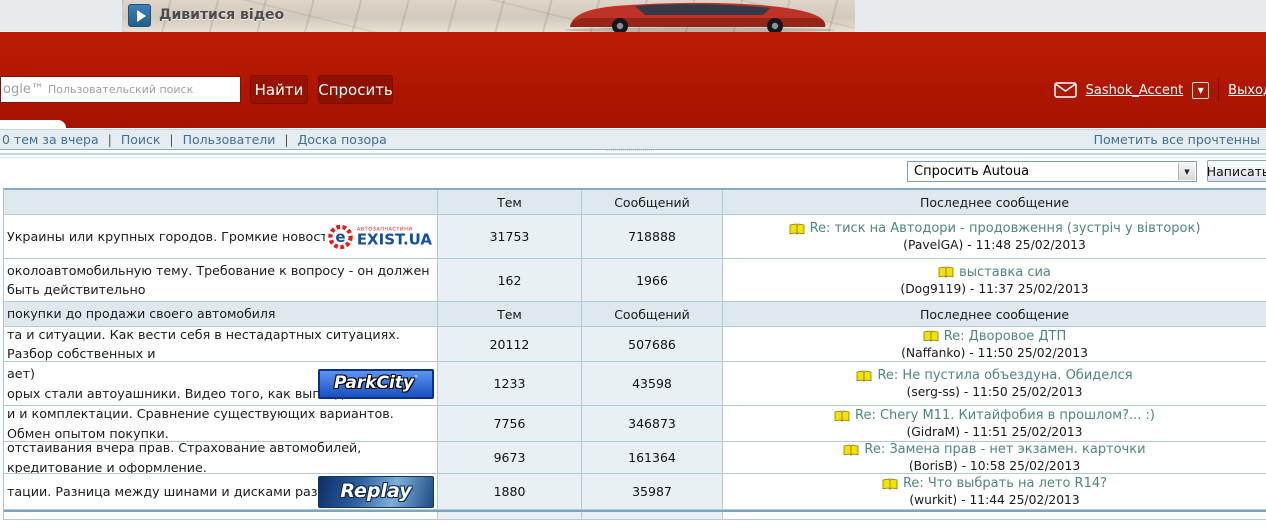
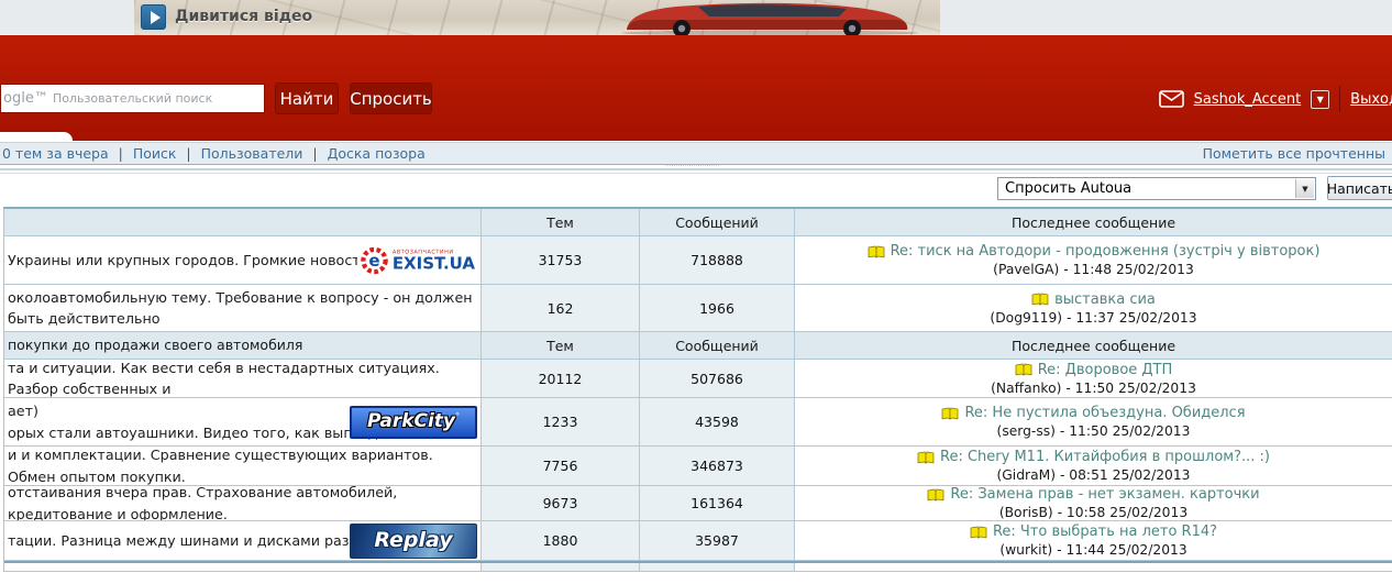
  Дивитися відео
  ogle™ Пользовательский поиск
  Найти
  Спросить
  Sashok_Accent
  ▼
  Выхо
  0 тем за вчера | Поиск | Пользователи | Доска позора
  Пометить все прочтенны
  Спросить Autoua
  ▼
  Написат
  Тем
  Сообщений
  Последнее сообщение
  Украины или крупных городов. Громкие новос
  е
  EXIST.UA
  31753
  718888
  Re: тиск на Автодори - продовження (зустріч у вівторок)
  (PavelGA) - 11:48 25/02/2013
  околоавтомобильную тему. Требование к вопросу - он должен быть действительно
  162
  1966
  выставка сиа
  (Dog9119) - 11:37 25/02/2013
  покупки до продажи своего автомобиля
  Тем
  Сообщений
  Последнее сообщение
  та и ситуации. Как вести себя в нестадартных ситуациях. Разбор собственных и
  20112
  507686
  Re: Дворовое ДТП
  (Naffanko) - 11:50 25/02/2013
  ает)
  орых стали автоуашники. Видео того, как выг
  ParkCity
  °
  1233
  43598
  Re: Не пустила объездуна. Обиделся
  (serg-ss) - 11:50 25/02/2013
  и и комплектации. Сравнение существующих вариантов. Обмен опытом покупки.
  7756
  346873
  Re: Chery M11. Китайфобия в прошлом?... :)
- (GidraM) - 11:51 25/02/2013
+ (GidraM) - 08:51 25/02/2013
  отстаивания вчера прав. Страхование автомобилей, кредитование и оформление.
  9673
  161364
  Re: Замена прав - нет экзамен. карточки
  (BorisB) - 10:58 25/02/2013
  тации. Разница между шинами и дисками раз
  Replay
  1880
  35987
  Re: Что выбрать на лето R14?
  (wurkit) - 11:44 25/02/2013
